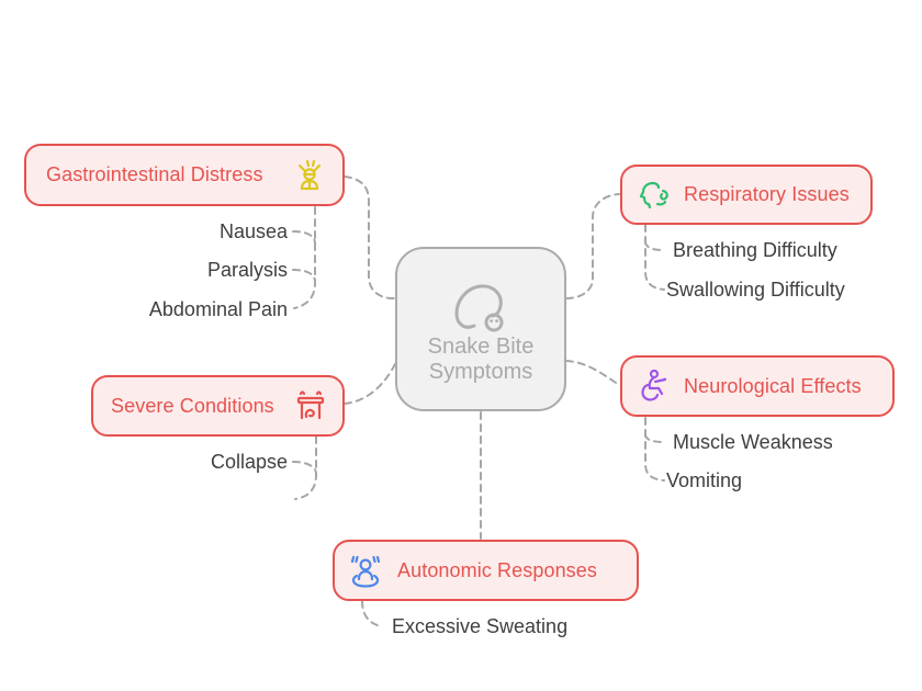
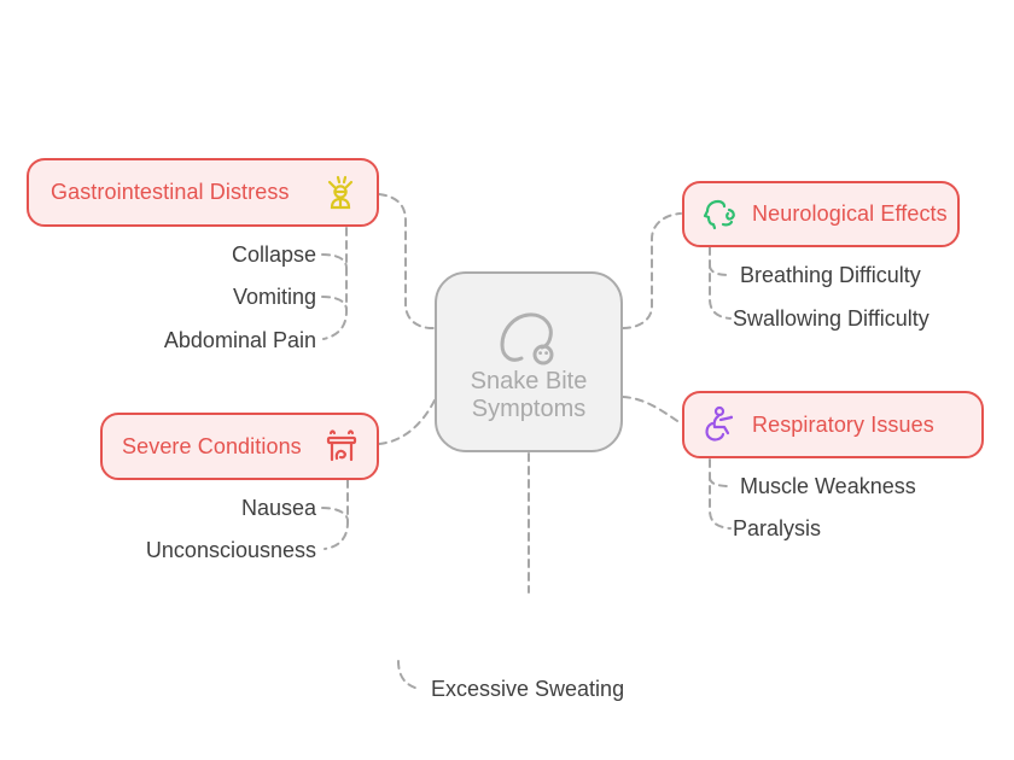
  Snake Bite Symptoms
  Gastrointestinal Distress
- Respiratory Issues
+ Neurological Effects
  Severe Conditions
- Neurological Effects
+ Respiratory Issues
- Autonomic Responses
- Nausea
+ Collapse
- Paralysis
+ Vomiting
  Abdominal Pain
  Breathing Difficulty
  Swallowing Difficulty
- Collapse
+ Nausea
+ Unconsciousness
  Muscle Weakness
- Vomiting
+ Paralysis
  Excessive Sweating
